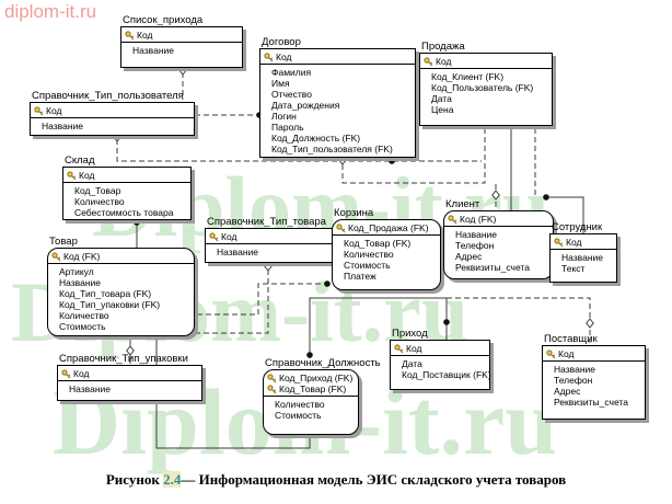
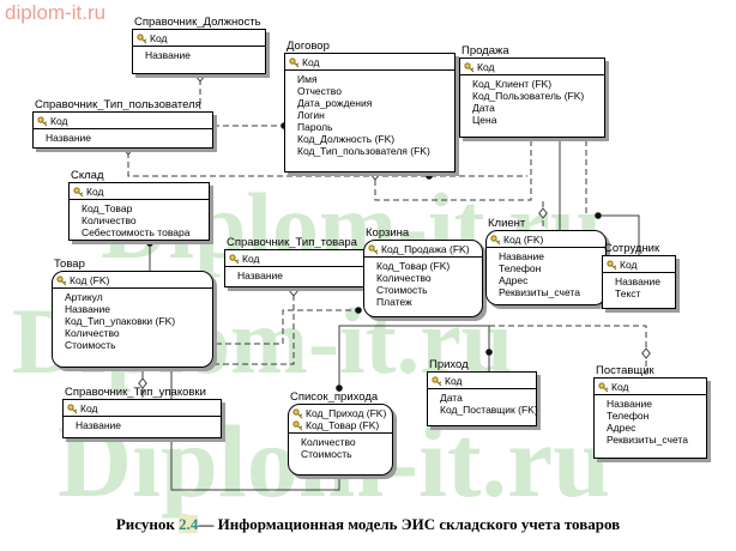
  diplom-it.ru
  plom-it.ru
  Diplo-it.ru
- Список_прихода
+ Справочник_Должность
  Код
  Название
  Договор
  Код
- Фамилия
  Имя
  Отчество
  Дата_рождения
  Логин
  Пароль
  Код_Должность (FK)
  Код_Тип_пользователя (FK)
  Продажа
  Код
  Код_Клиент (FK)
  Код_Пользователь (FK)
  Дата
  Цена
  Справочник_Тип_пользователя
  Код
  Название
  Склад
  Код
  Код_Товар
  Количество
  Себестоимость товара
  Товар
  Код (FK)
  Артикул
  Название
- Код_Тип_товара (FK)
  Код_Тип_упаковки (FK)
  Количество
  Стоимость
  Справочник_Тип_товара
  Код
  Название
  Корзина
  Код_Продажа (FK)
  Код_Товар (FK)
  Количество
  Стоимость
  Платеж
  Клиент
  Код (FK)
  Название
  Телефон
  Адрес
  Реквизиты_счета
  Сотрудник
  Код
  Название
  Текст
  Приход
  Код
  Дата
  Код_Поставщик (FK)
  Поставщик
  Код
  Название
  Телефон
  Адрес
  Реквизиты_счета
  Справочник_Тип_упаковки
  Код
  Название
- Справочник_Должность
+ Список_прихода
  Код_Приход (FK)
  Код_Товар (FK)
  Количество
  Стоимость
  Рисунок 2.4— Информационная модель ЭИС складского учета товаров
